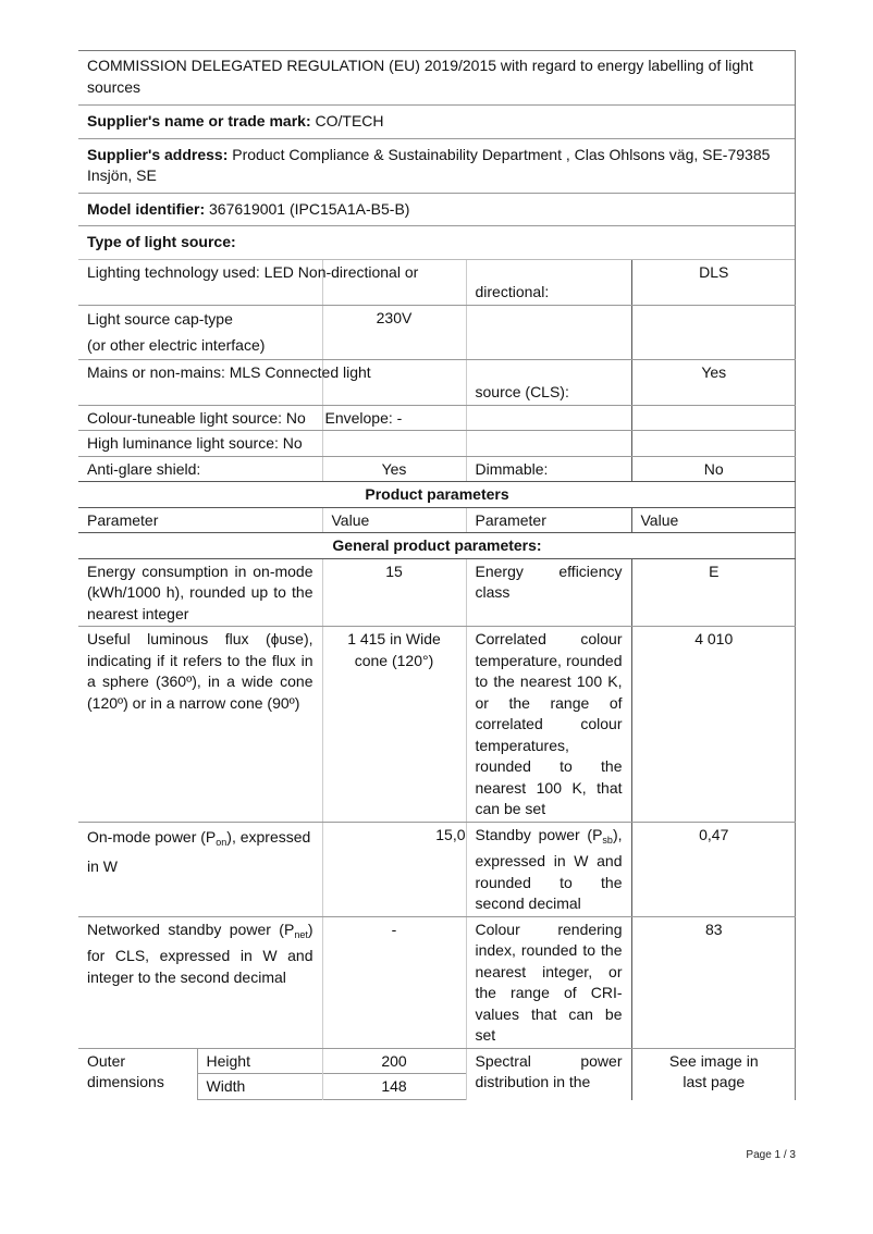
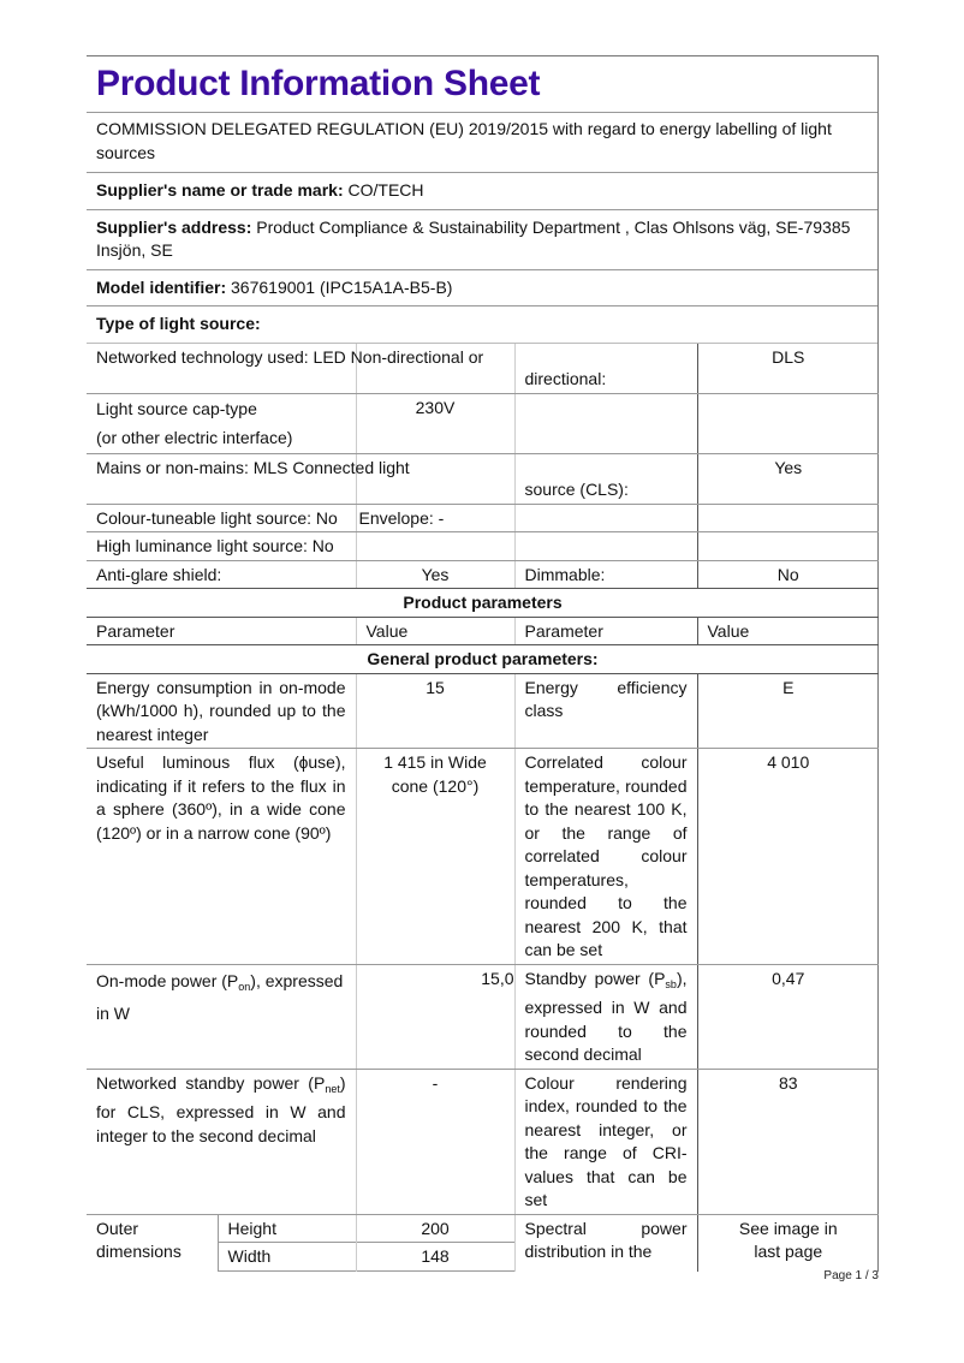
+ Product Information Sheet
  COMMISSION DELEGATED REGULATION (EU) 2019/2015 with regard to energy labelling of light sources
  Supplier's name or trade mark: CO/TECH
  Supplier's address: Product Compliance & Sustainability Department , Clas Ohlsons väg, SE-79385 Insjön, SE
  Model identifier: 367619001 (IPC15A1A-B5-B)
  Type of light source:
- Lighting technology used: LED Non-directional or		directional:	DLS
+ Networked technology used: LED Non-directional or		directional:	DLS
  Light source cap-type (or other electric interface)	230V
  Mains or non-mains: MLS Connected light		source (CLS):	Yes
  Colour-tuneable light source: No	Envelope: -
  High luminance light source: No
  Anti-glare shield:	Yes	Dimmable:	No
  Product parameters
  Parameter	Value	Parameter	Value
  General product parameters:
  Energy consumption in on-mode (kWh/1000 h), rounded up to the nearest integer	15	Energy efficiency class	E
- Useful luminous flux (ɸuse), indicating if it refers to the flux in a sphere (360º), in a wide cone (120º) or in a narrow cone (90º)	1 415 in Wide cone (120°)	Correlated colour temperature, rounded to the nearest 100 K, or the range of correlated colour temperatures, rounded to the nearest 100 K, that can be set	4 010
+ Useful luminous flux (ɸuse), indicating if it refers to the flux in a sphere (360º), in a wide cone (120º) or in a narrow cone (90º)	1 415 in Wide cone (120°)	Correlated colour temperature, rounded to the nearest 100 K, or the range of correlated colour temperatures, rounded to the nearest 200 K, that can be set	4 010
  On-mode power (Pon), expressed in W	15,0	Standby power (Psb), expressed in W and rounded to the second decimal	0,47
  Networked standby power (Pnet) for CLS, expressed in W and integer to the second decimal	-	Colour rendering index, rounded to the nearest integer, or the range of CRI-values that can be set	83
  Outer dimensions	Height
  Width
  	200 148	Spectral power distribution in the	See image in last page
  Page 1 / 3
